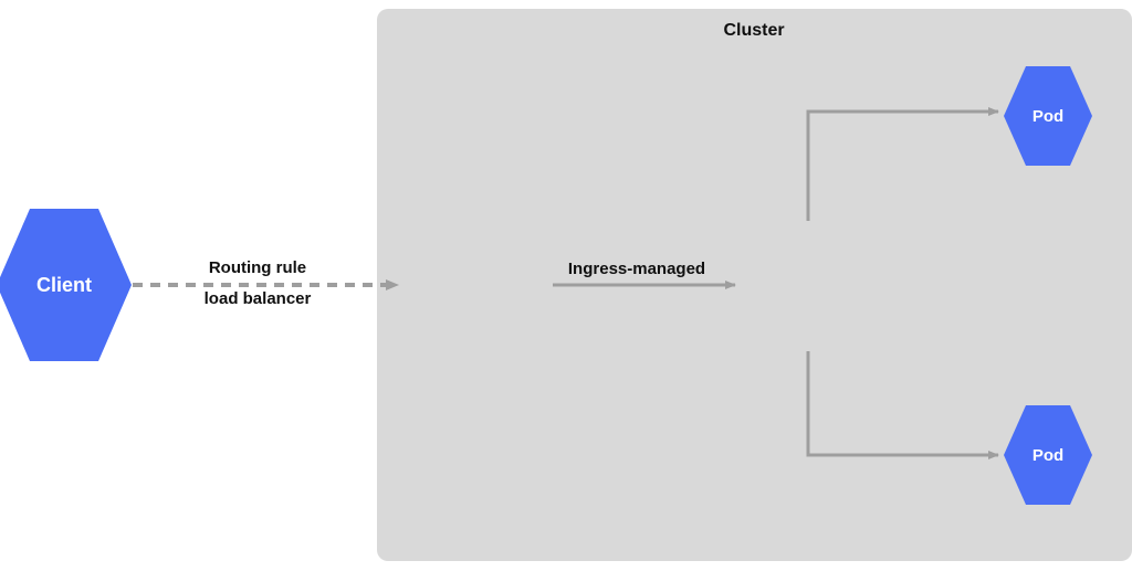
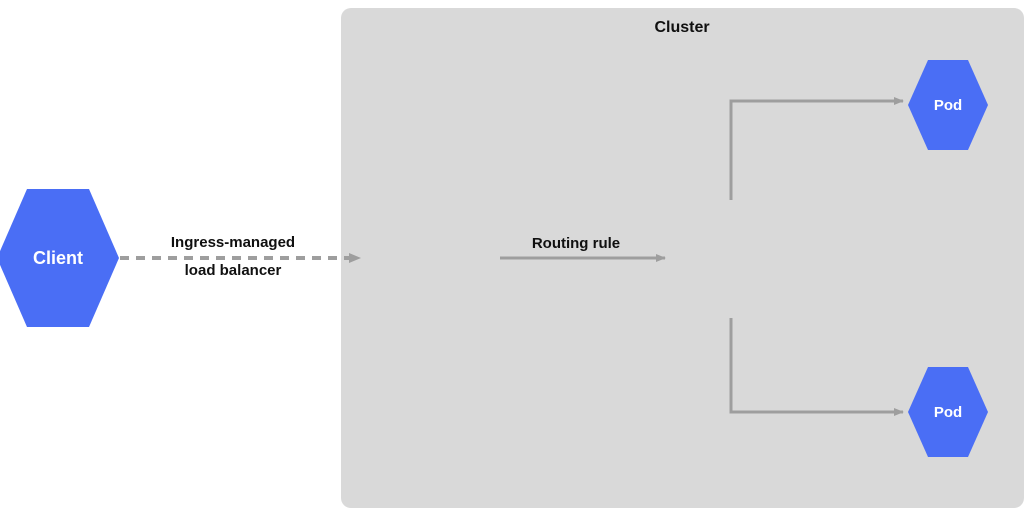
  Cluster
  Client
  Pod
  Pod
- Routing rule
+ Ingress-managed
  load balancer
- Ingress-managed
+ Routing rule
